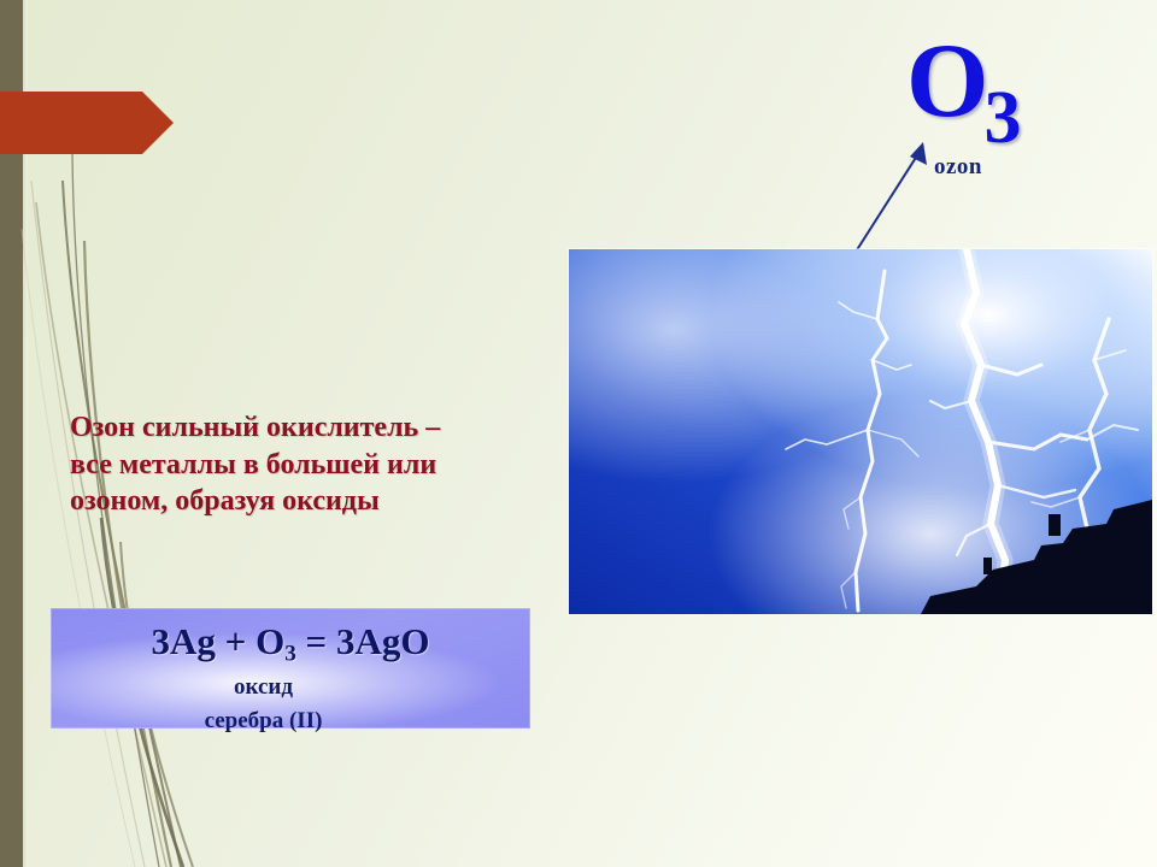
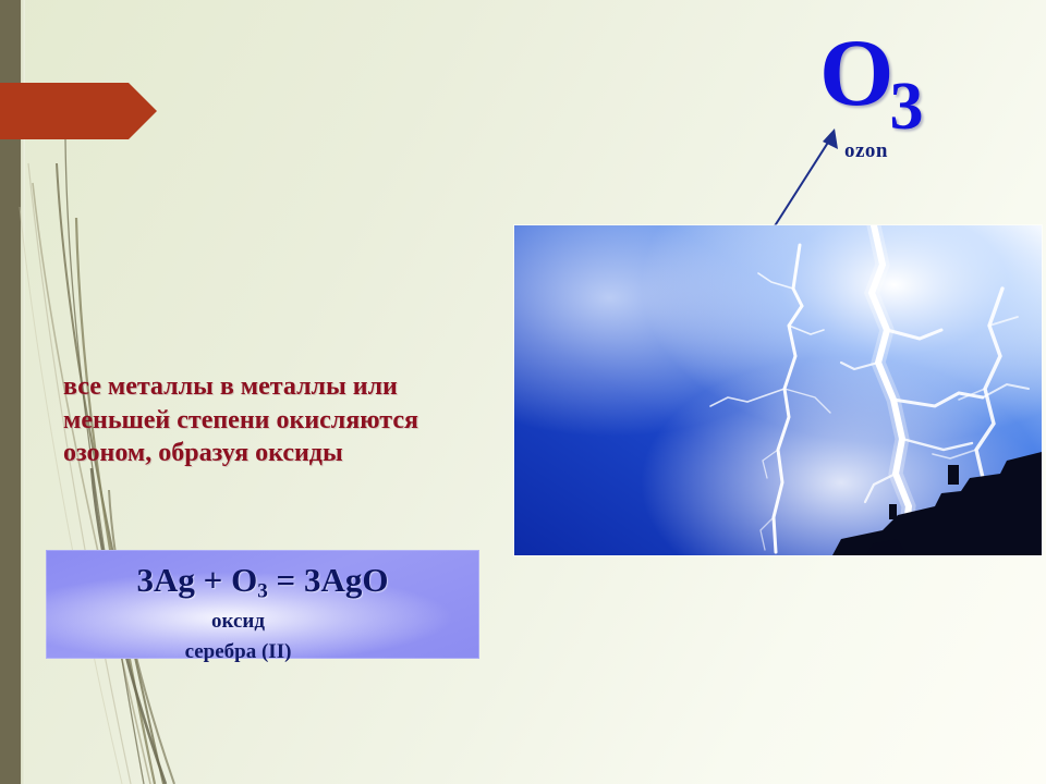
  O3
  ozon
- Озон сильный окислитель –
- все металлы в большей или
+ все металлы в металлы или
+ меньшей степени окисляются
  озоном, образуя оксиды
  3Ag + O3 = 3AgO
  оксид
  серебра (II)
